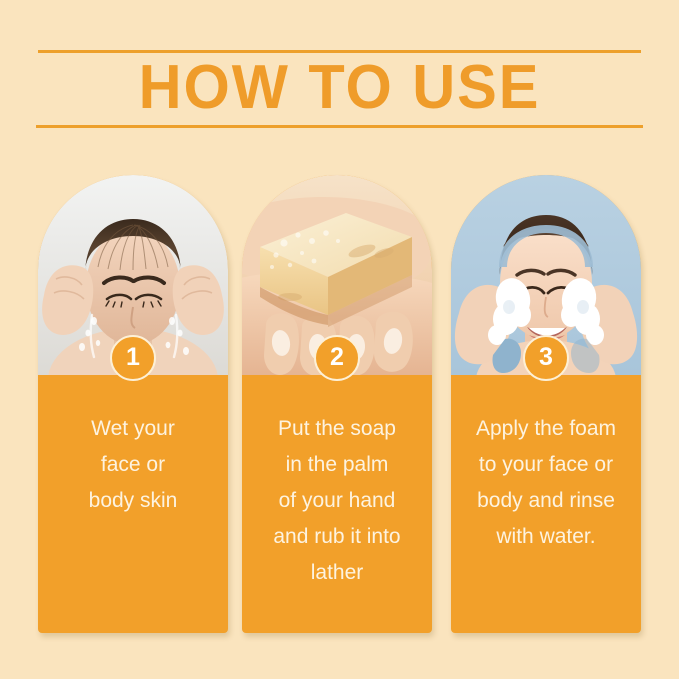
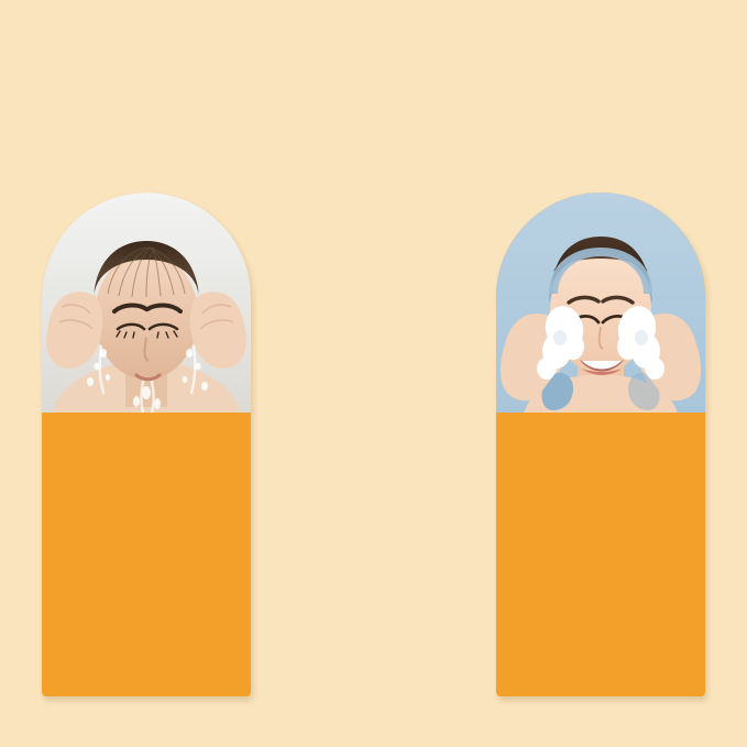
- HOW TO USE
- 1
- Wet your
- face or
- body skin
- 2
- Put the soap
- in the palm
- of your hand
- and rub it into
- lather
- 3
- Apply the foam
- to your face or
- body and rinse
- with water.
